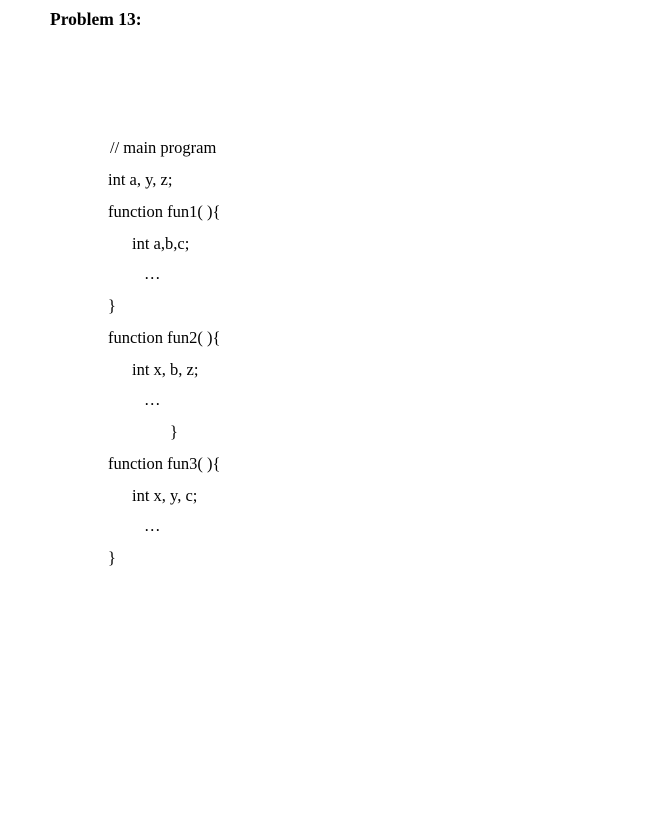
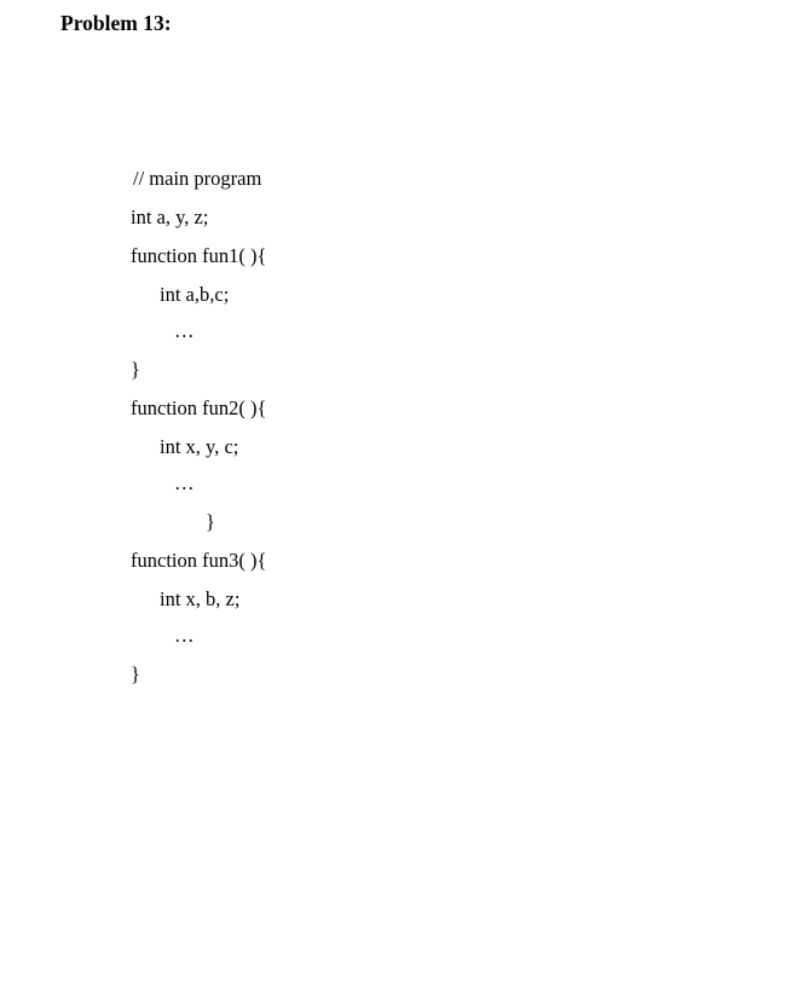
  Problem 13:
  // main program
  int a, y, z;
  function fun1( ){
  int a,b,c;
  …
  }
  function fun2( ){
- int x, b, z;
+ int x, y, c;
  …
  }
  function fun3( ){
- int x, y, c;
+ int x, b, z;
  …
  }
